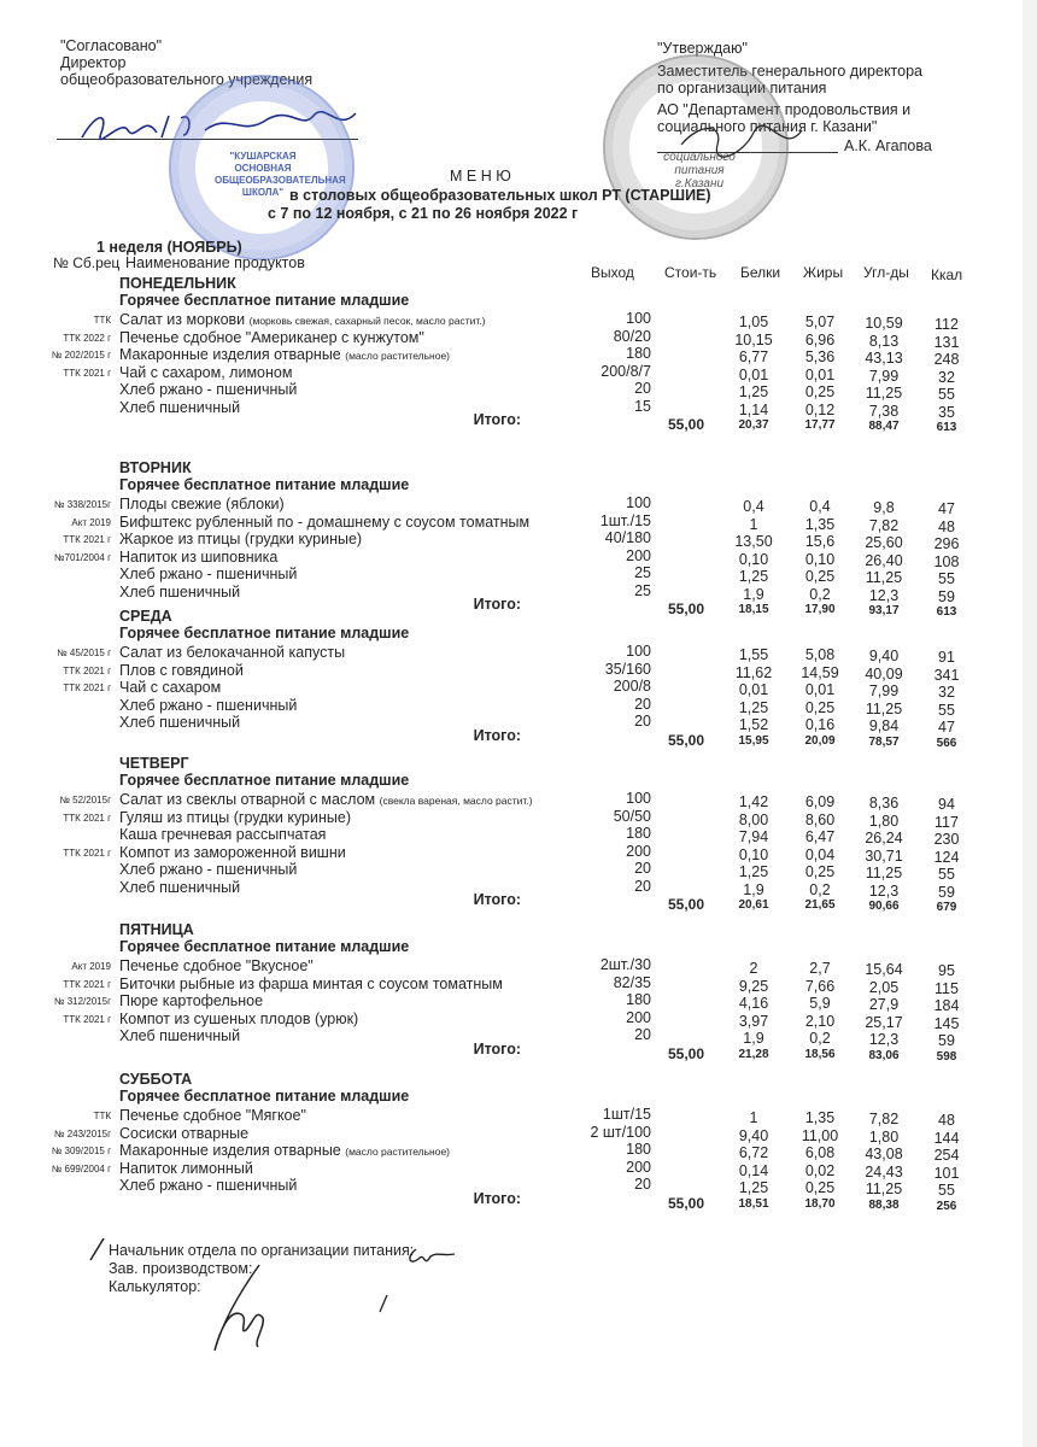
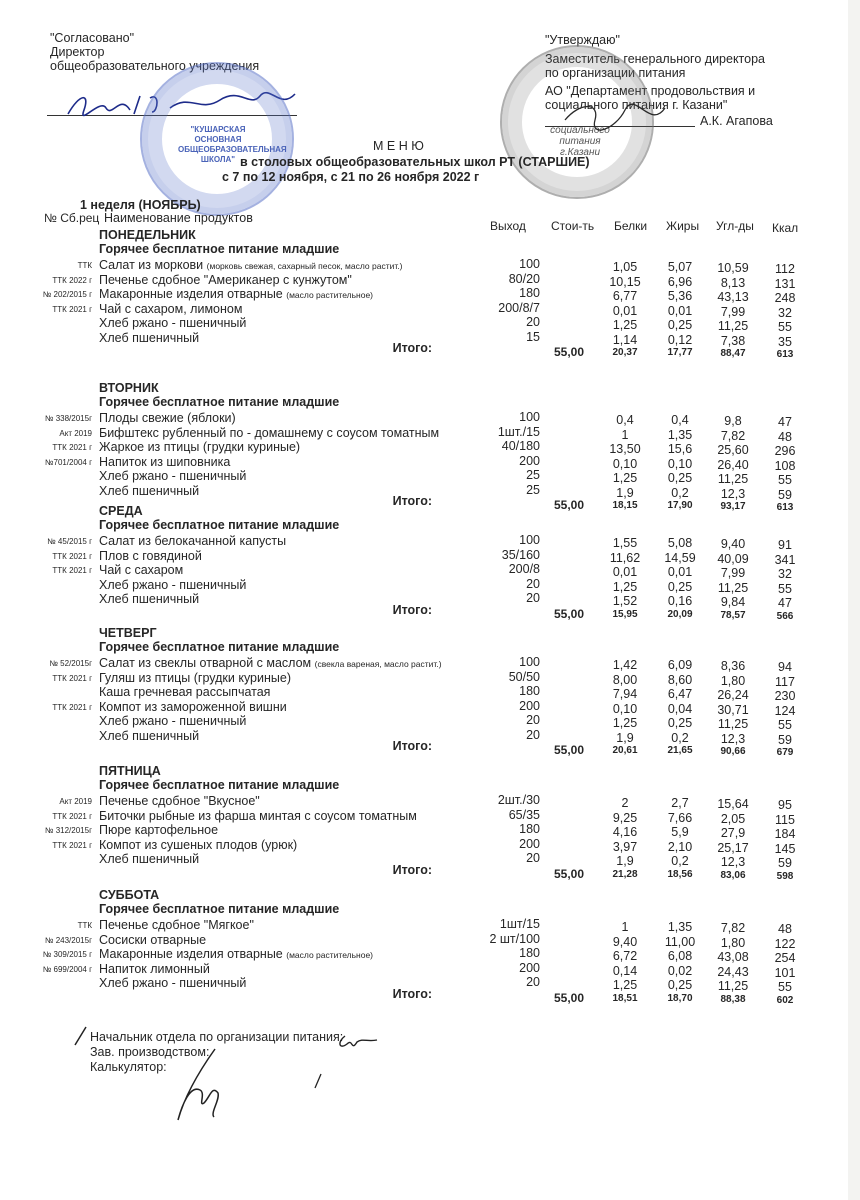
  "Согласовано"
  Директор
  общеобразовательного учреждения
  "КУШАРСКАЯ ОСНОВНАЯ ОБЩЕОБРАЗОВАТЕЛЬНАЯ ШКОЛА"
  "Утверждаю"
  Заместитель генерального директора
  по организации питания
  АО "Департамент продовольствия и
  социального питания г. Казани"
  А.К. Агапова
  социальноо питания г.Казани
  М Е Н Ю
  в столовых общеобразовательных школ РТ (СТАРШИЕ)
  с 7 по 12 ноября, с 21 по 26 ноября 2022 г
  1 неделя (НОЯБРЬ)
  № Сб.рец
  Наименование продуктов
  Выход
  Стои-ть
  Белки
  Жиры
  Угл-ды
  Ккал
  ПОНЕДЕЛЬНИК
  Горячее бесплатное питание младшие
  ТТК
  Салат из моркови (морковь свежая, сахарный песок, масло растит.)
  100
  1,05
  5,07
  10,59
  112
  ТТК 2022 г
  Печенье сдобное "Американер с кунжутом"
  80/20
  10,15
  6,96
  8,13
  131
  № 202/2015 г
  Макаронные изделия отварные (масло растительное)
  180
  6,77
  5,36
  43,13
  248
  ТТК 2021 г
  Чай с сахаром, лимоном
  200/8/7
  0,01
  0,01
  7,99
  32
  Хлеб ржано - пшеничный
  20
  1,25
  0,25
  11,25
  55
  Хлеб пшеничный
  15
  1,14
  0,12
  7,38
  35
  Итого:
  55,00
  20,37
  17,77
  88,47
  613
  ВТОРНИК
  Горячее бесплатное питание младшие
  № 338/2015г
  Плоды свежие (яблоки)
  100
  0,4
  0,4
  9,8
  47
  Акт 2019
  Бифштекс рубленный по - домашнему с соусом томатным
  1шт./15
  1
  1,35
  7,82
  48
  ТТК 2021 г
  Жаркое из птицы (грудки куриные)
  40/180
  13,50
  15,6
  25,60
  296
  №701/2004 г
  Напиток из шиповника
  200
  0,10
  0,10
  26,40
  108
  Хлеб ржано - пшеничный
  25
  1,25
  0,25
  11,25
  55
  Хлеб пшеничный
  25
  1,9
  0,2
  12,3
  59
  Итого:
  55,00
  18,15
  17,90
  93,17
  613
  СРЕДА
  Горячее бесплатное питание младшие
  № 45/2015 г
  Салат из белокачанной капусты
  100
  1,55
  5,08
  9,40
  91
  ТТК 2021 г
  Плов с говядиной
  35/160
  11,62
  14,59
  40,09
  341
  ТТК 2021 г
  Чай с сахаром
  200/8
  0,01
  0,01
  7,99
  32
  Хлеб ржано - пшеничный
  20
  1,25
  0,25
  11,25
  55
  Хлеб пшеничный
  20
  1,52
  0,16
  9,84
  47
  Итого:
  55,00
  15,95
  20,09
  78,57
  566
  ЧЕТВЕРГ
  Горячее бесплатное питание младшие
  № 52/2015г
  Салат из свеклы отварной с маслом (свекла вареная, масло растит.)
  100
  1,42
  6,09
  8,36
  94
  ТТК 2021 г
  Гуляш из птицы (грудки куриные)
  50/50
  8,00
  8,60
  1,80
  117
  Каша гречневая рассыпчатая
  180
  7,94
  6,47
  26,24
  230
  ТТК 2021 г
  Компот из замороженной вишни
  200
  0,10
  0,04
  30,71
  124
  Хлеб ржано - пшеничный
  20
  1,25
  0,25
  11,25
  55
  Хлеб пшеничный
  20
  1,9
  0,2
  12,3
  59
  Итого:
  55,00
  20,61
  21,65
  90,66
  679
  ПЯТНИЦА
  Горячее бесплатное питание младшие
  Акт 2019
  Печенье сдобное "Вкусное"
  2шт./30
  2
  2,7
  15,64
  95
  ТТК 2021 г
  Биточки рыбные из фарша минтая с соусом томатным
- 82/35
+ 65/35
  9,25
  7,66
  2,05
  115
  № 312/2015г
  Пюре картофельное
  180
  4,16
  5,9
  27,9
  184
  ТТК 2021 г
  Компот из сушеных плодов (урюк)
  200
  3,97
  2,10
  25,17
  145
  Хлеб пшеничный
  20
  1,9
  0,2
  12,3
  59
  Итого:
  55,00
  21,28
  18,56
  83,06
  598
  СУББОТА
  Горячее бесплатное питание младшие
  ТТК
  Печенье сдобное "Мягкое"
  1шт/15
  1
  1,35
  7,82
  48
  № 243/2015г
  Сосиски отварные
  2 шт/100
  9,40
  11,00
  1,80
- 144
+ 122
  № 309/2015 г
  Макаронные изделия отварные (масло растительное)
  180
  6,72
  6,08
  43,08
  254
  № 699/2004 г
  Напиток лимонный
  200
  0,14
  0,02
  24,43
  101
  Хлеб ржано - пшеничный
  20
  1,25
  0,25
  11,25
  55
  Итого:
  55,00
  18,51
  18,70
  88,38
- 256
+ 602
  Начальник отдела по организации питания:
  Зав. производством:
  Калькулятор:
